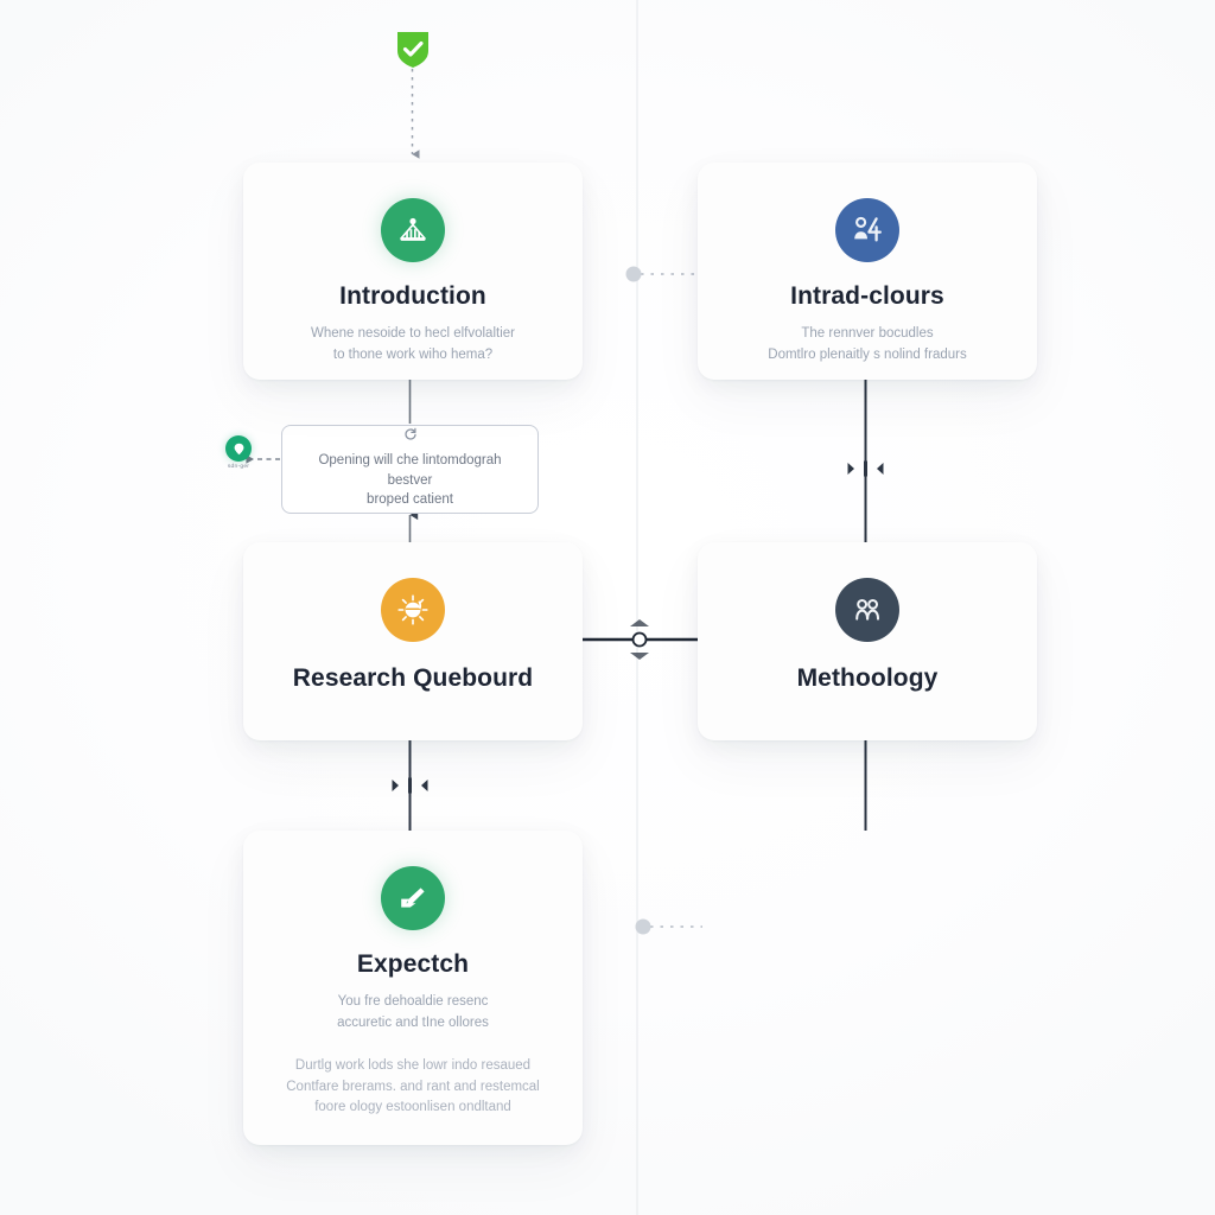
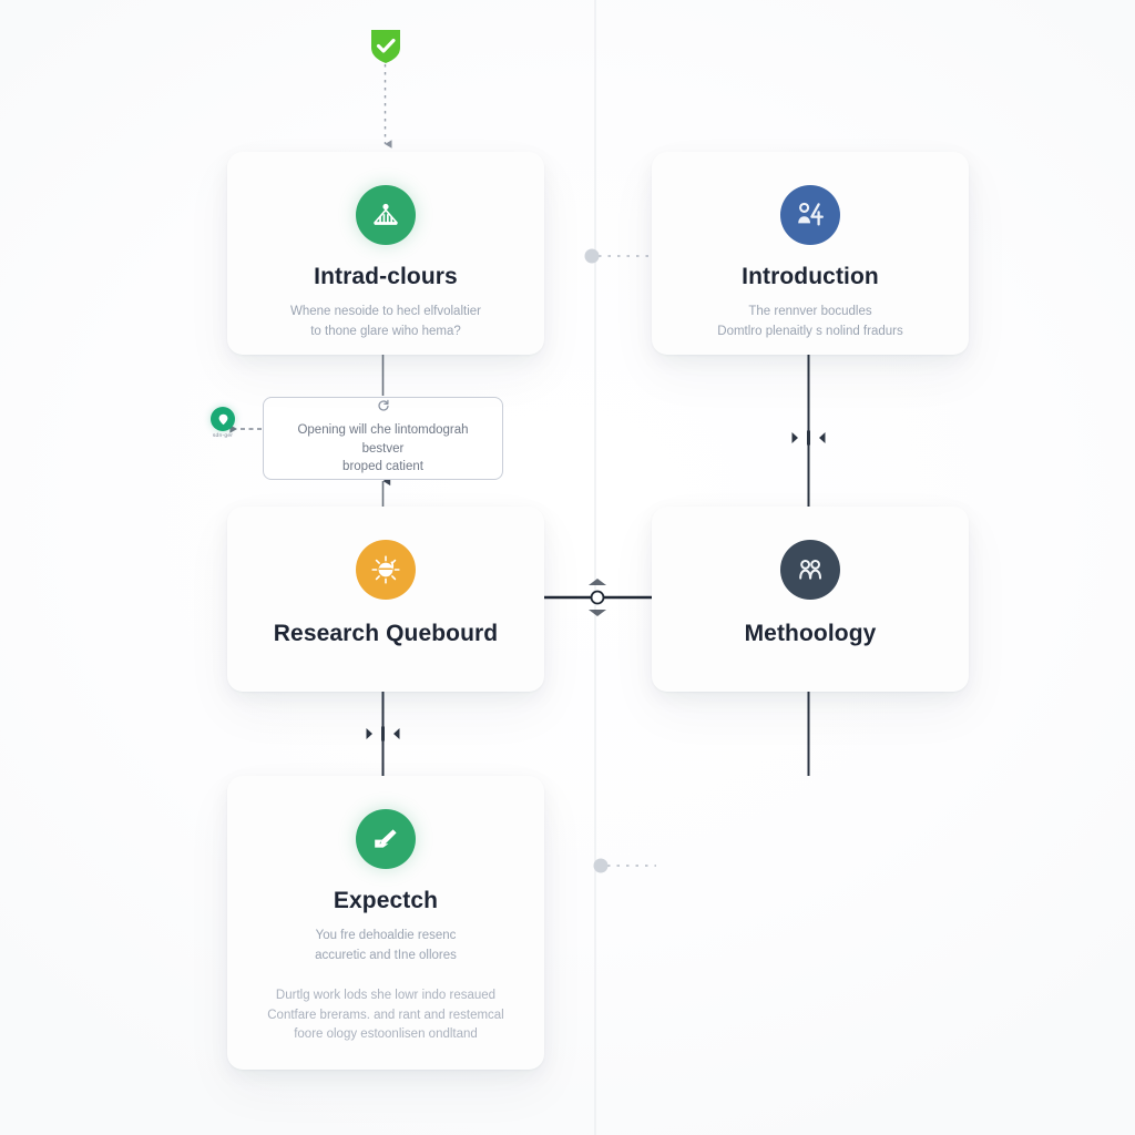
  Opening will che lintomdograh bestver
  broped catient
- Introduction
+ Intrad-clours
  Whene nesoide to hecl elfvolaltier
- to thone work wiho hema?
+ to thone glare wiho hema?
- Intrad-clours
+ Introduction
  The rennver bocudles
  Domtlro plenaitly s nolind fradurs
  Research Quebourd
  Methoology
  Expectch
  You fre dehoaldie resenc
  accuretic and tIne ollores
  Durtlg work lods she lowr indo resaued
  Contfare brerams. and rant and restemcal
  foore ology estoonlisen ondltand
